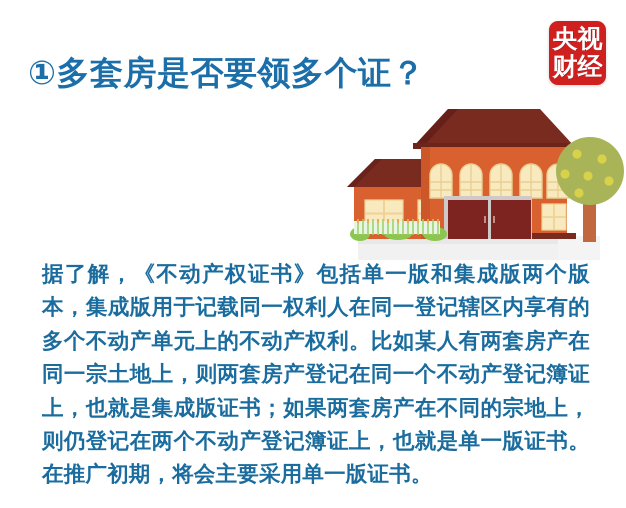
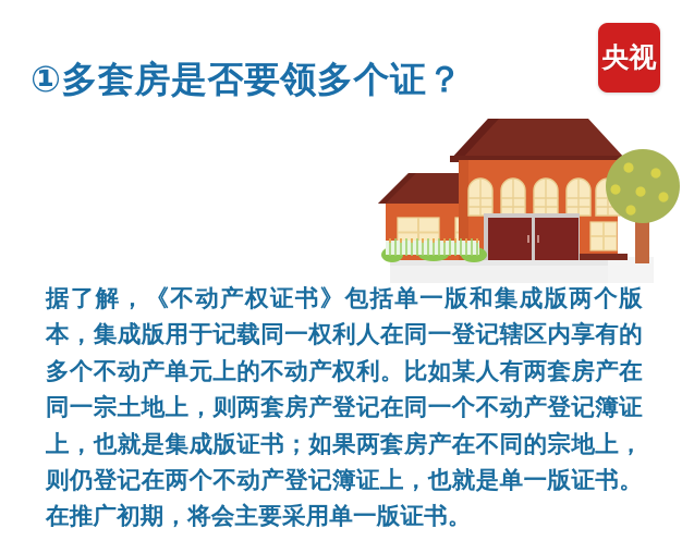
  央视
- 财经
  ①多套房是否要领多个证？
  据了解，《不动产权证书》包括单一版和集成版两个版本，集成版用于记载同一权利人在同一登记辖区内享有的多个不动产单元上的不动产权利。比如某人有两套房产在同一宗土地上，则两套房产登记在同一个不动产登记簿证上，也就是集成版证书；如果两套房产在不同的宗地上，则仍登记在两个不动产登记簿证上，也就是单一版证书。在推广初期，将会主要采用单一版证书。
